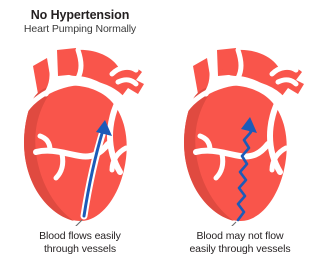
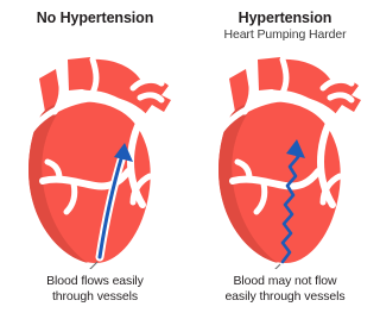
  No Hypertension
- Heart Pumping Normally
  Blood flows easily
  through vessels
+ Hypertension
+ Heart Pumping Harder
  Blood may not flow
  easily through vessels
